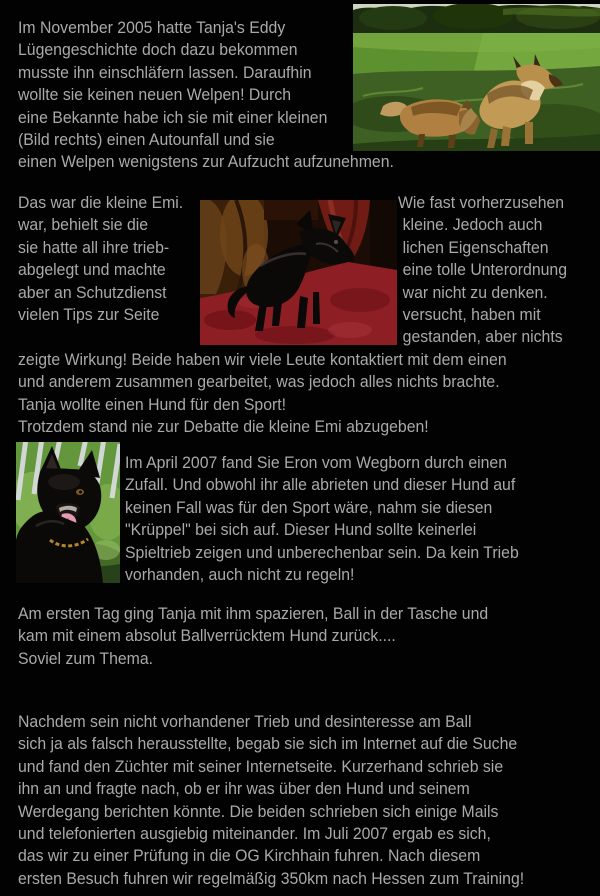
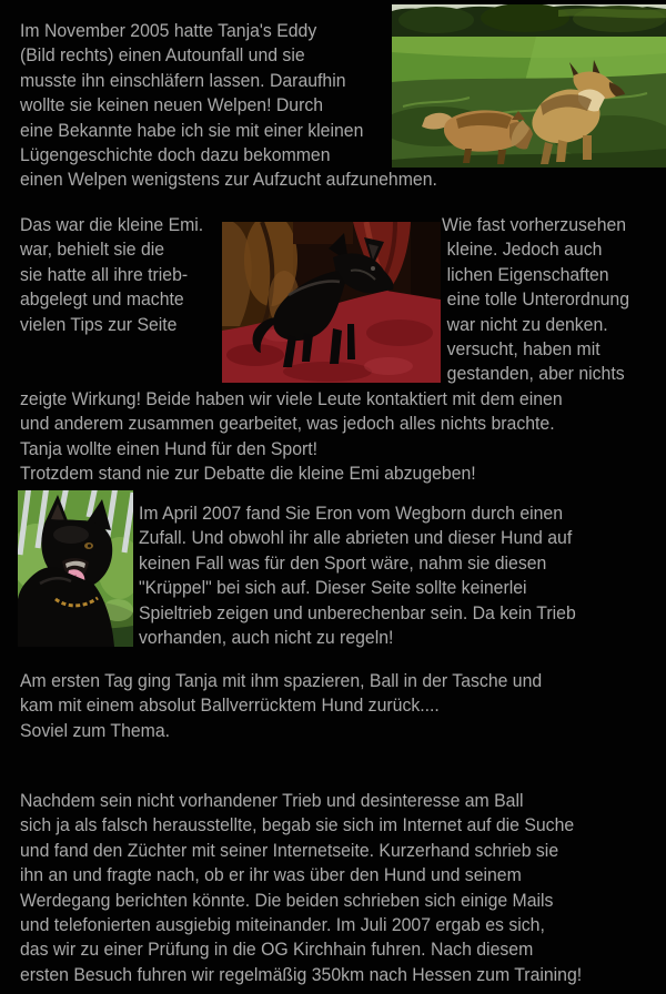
  Im November 2005 hatte Tanja's Eddy
- Lügengeschichte doch dazu bekommen
+ (Bild rechts) einen Autounfall und sie
  musste ihn einschläfern lassen. Daraufhin
  wollte sie keinen neuen Welpen! Durch
  eine Bekannte habe ich sie mit einer kleinen
- (Bild rechts) einen Autounfall und sie
+ Lügengeschichte doch dazu bekommen
  einen Welpen wenigstens zur Aufzucht aufzunehmen.
  Das war die kleine Emi.
  war, behielt sie die
  sie hatte all ihre trieb-
  abgelegt und machte
- aber an Schutzdienst
  vielen Tips zur Seite
  Wie fast vorherzusehen
  kleine. Jedoch auch
  lichen Eigenschaften
  eine tolle Unterordnung
  war nicht zu denken.
  versucht, haben mit
  gestanden, aber nichts
  zeigte Wirkung! Beide haben wir viele Leute kontaktiert mit dem einen
  und anderem zusammen gearbeitet, was jedoch alles nichts brachte.
  Tanja wollte einen Hund für den Sport!
  Trotzdem stand nie zur Debatte die kleine Emi abzugeben!
  Im April 2007 fand Sie Eron vom Wegborn durch einen
  Zufall. Und obwohl ihr alle abrieten und dieser Hund auf
  keinen Fall was für den Sport wäre, nahm sie diesen
- "Krüppel" bei sich auf. Dieser Hund sollte keinerlei
+ "Krüppel" bei sich auf. Dieser Seite sollte keinerlei
  Spieltrieb zeigen und unberechenbar sein. Da kein Trieb
  vorhanden, auch nicht zu regeln!
  Am ersten Tag ging Tanja mit ihm spazieren, Ball in der Tasche und
  kam mit einem absolut Ballverrücktem Hund zurück....
  Soviel zum Thema.
  Nachdem sein nicht vorhandener Trieb und desinteresse am Ball
  sich ja als falsch herausstellte, begab sie sich im Internet auf die Suche
  und fand den Züchter mit seiner Internetseite. Kurzerhand schrieb sie
  ihn an und fragte nach, ob er ihr was über den Hund und seinem
  Werdegang berichten könnte. Die beiden schrieben sich einige Mails
  und telefonierten ausgiebig miteinander. Im Juli 2007 ergab es sich,
  das wir zu einer Prüfung in die OG Kirchhain fuhren. Nach diesem
  ersten Besuch fuhren wir regelmäßig 350km nach Hessen zum Training!
